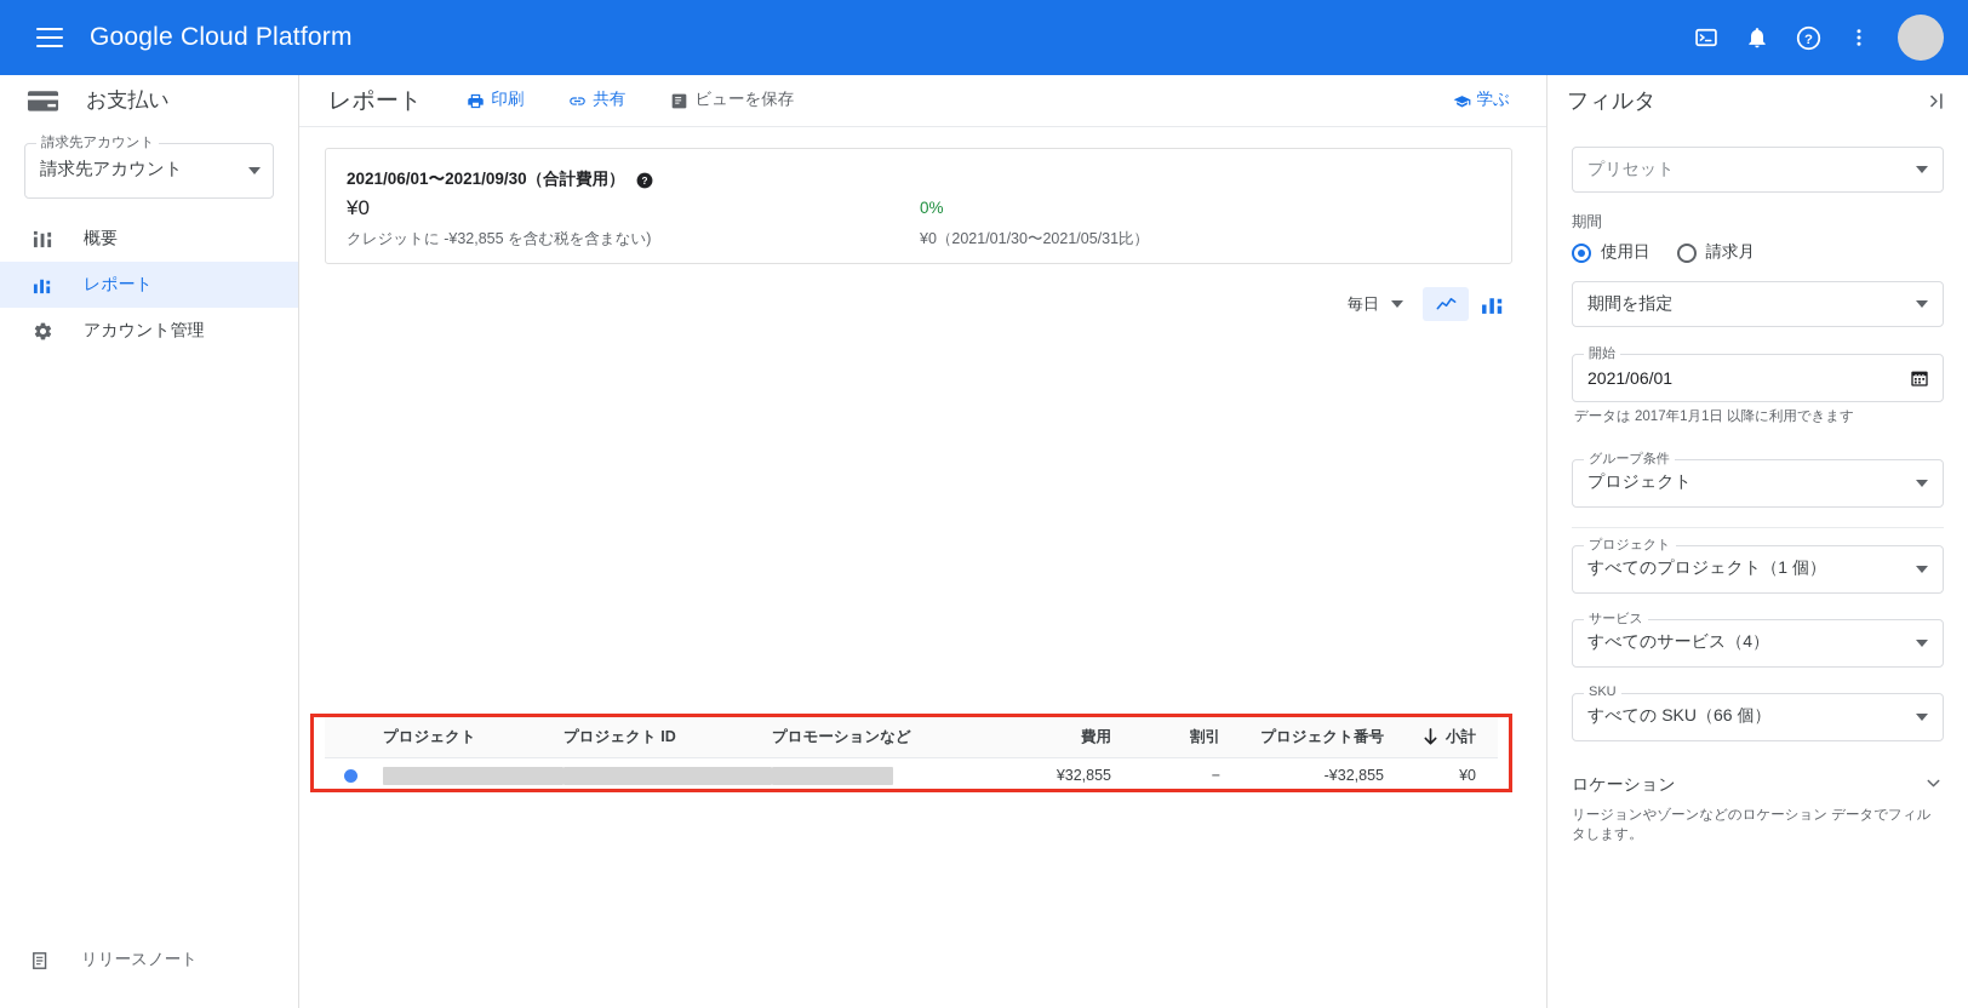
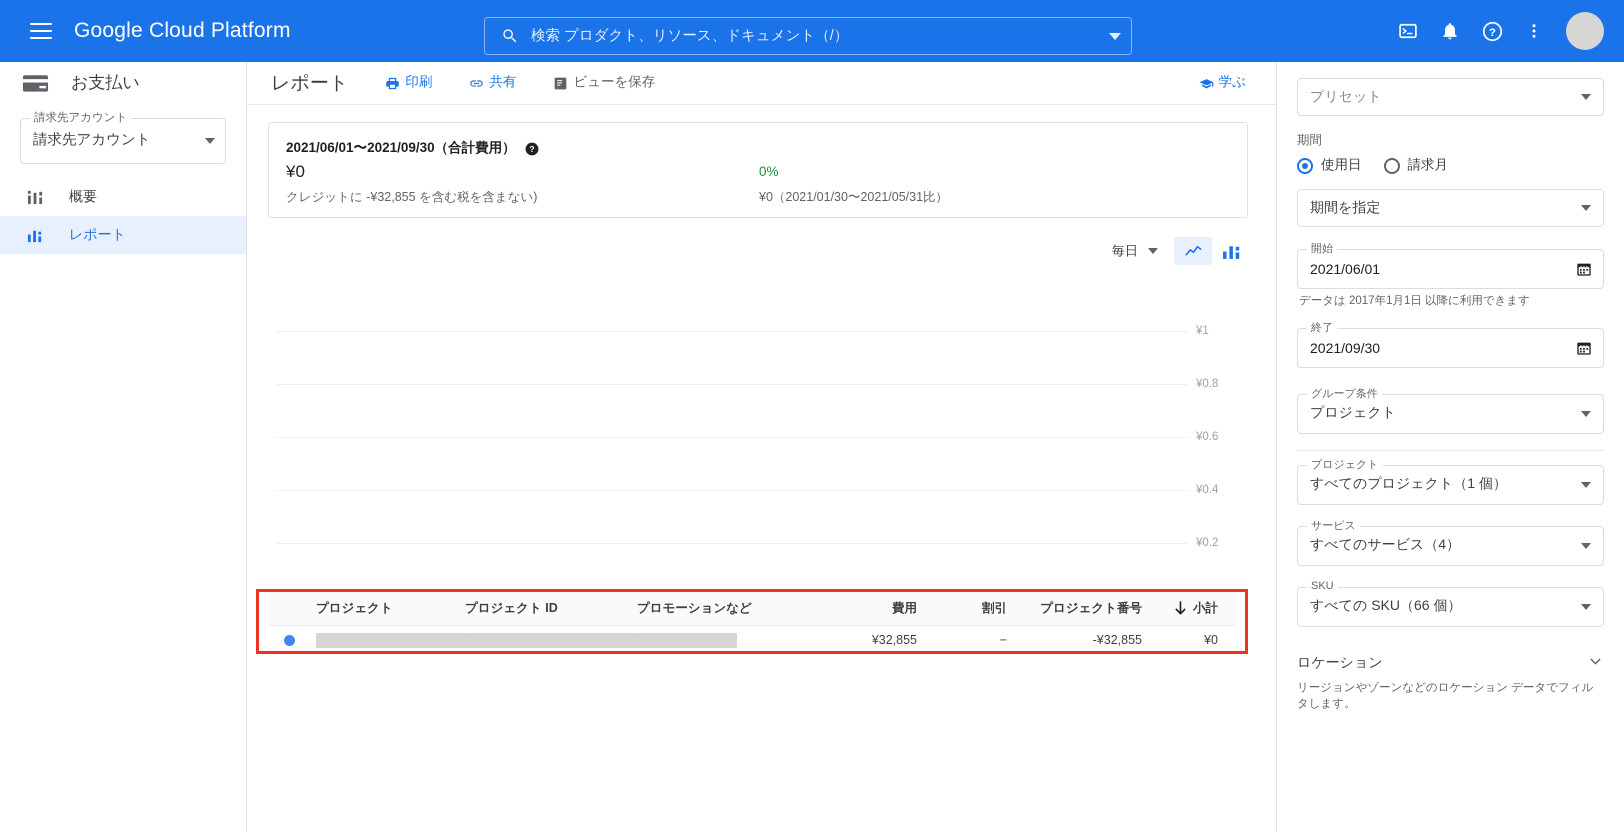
  Google Cloud Platform
+ 検索 プロダクト、リソース、ドキュメント（/）
  ?
  お支払い
  請求先アカウント
  請求先アカウント
  概要
  レポート
- アカウント管理
- リリースノート
  レポート
  印刷
  共有
  ビューを保存
  学ぶ
  2021/06/01〜2021/09/30（合計費用）
  ?
  ¥0
  クレジットに -¥32,855 を含む税を含まない)
  0%
  ¥0（2021/01/30〜2021/05/31比）
  毎日
+ ¥1
+ ¥0.8
+ ¥0.6
+ ¥0.4
+ ¥0.2
  プロジェクト
  プロジェクト ID
  プロモーションなど
  費用
  割引
  プロジェクト番号
  小計
  ¥32,855
  −
  -¥32,855
  ¥0
- フィルタ
  プリセット
  期間
  使用日
  請求月
  期間を指定
  開始
  2021/06/01
  データは 2017年1月1日 以降に利用できます
+ 終了
+ 2021/09/30
  グループ条件
  プロジェクト
  プロジェクト
  すべてのプロジェクト（1 個）
  サービス
  すべてのサービス（4）
  SKU
  すべての SKU（66 個）
  ロケーション
  リージョンやゾーンなどのロケーション データでフィルタします。
